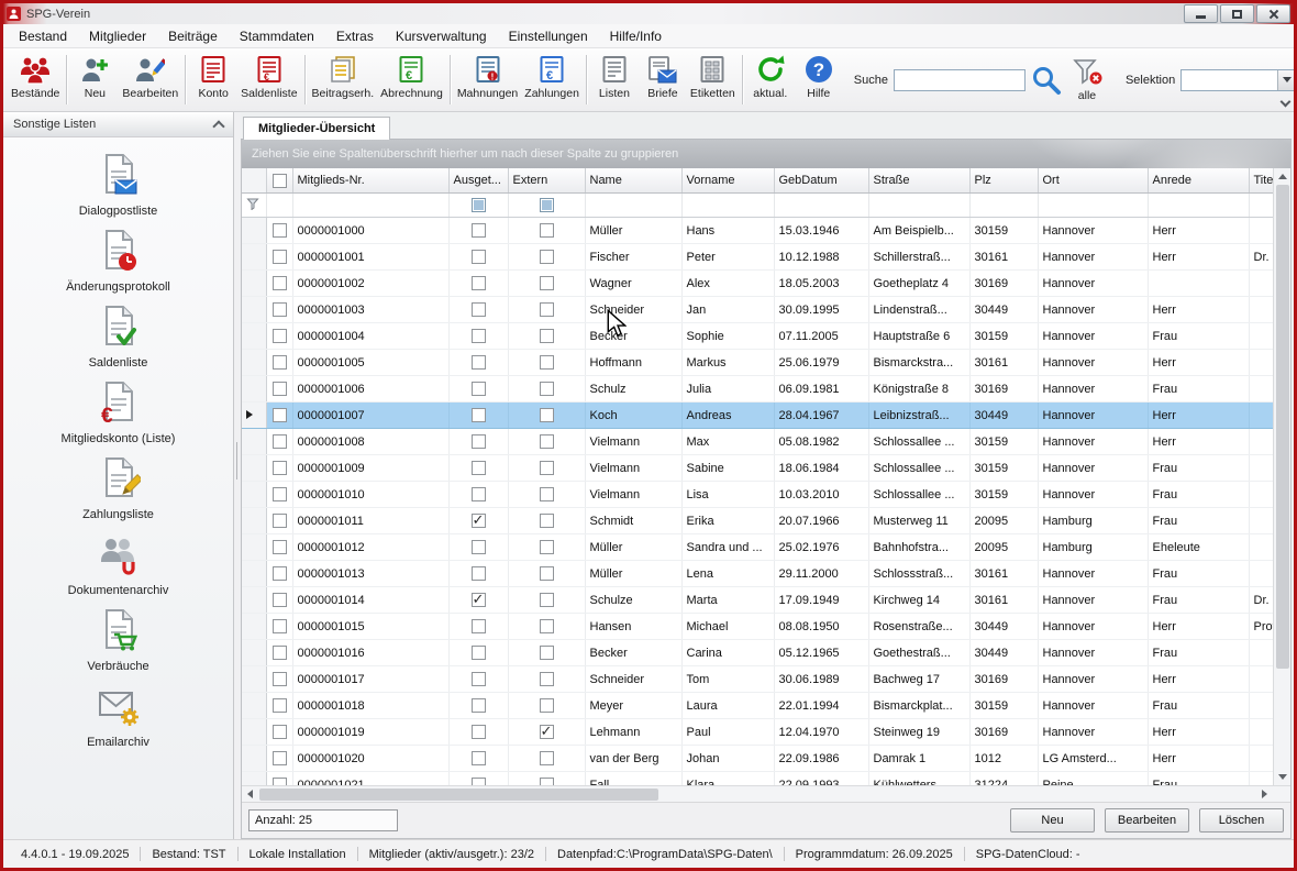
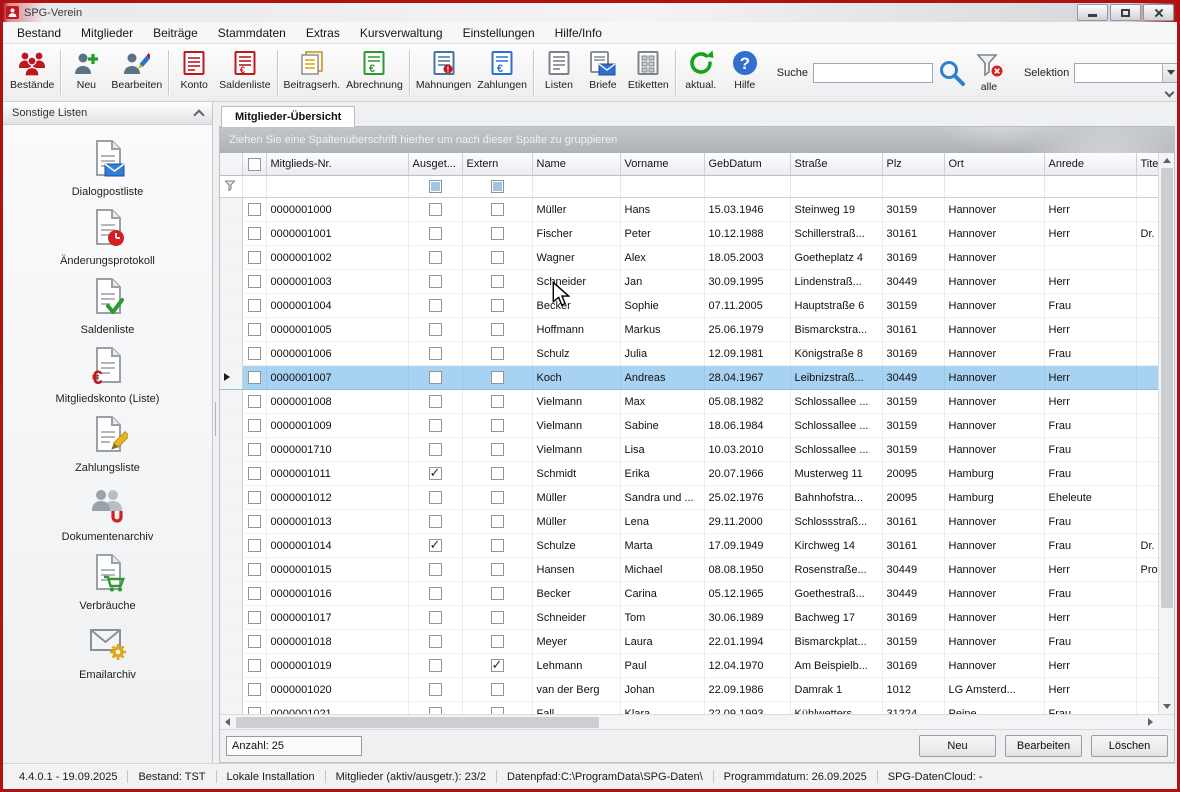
  SPG-Verein
  Bestand
  Mitglieder
  Beiträge
  Stammdaten
  Extras
  Kursverwaltung
  Einstellungen
  Hilfe/Info
  Bestände
  Neu
  Bearbeiten
  Konto
  €
  Saldenliste
  Beitragserh.
  €
  Abrechnung
  !
  Mahnungen
  €
  Zahlungen
  Listen
  Briefe
  Etiketten
  aktual.
  ?
  Hilfe
  Suche
  alle
  Selektion
  Sonstige Listen
  Dialogpostliste
  Änderungsprotokoll
  Saldenliste
  €
  Mitgliedskonto (Liste)
  Zahlungsliste
  Dokumentenarchiv
  Verbräuche
  Emailarchiv
  Mitglieder-Übersicht
  Ziehen Sie eine Spaltenüberschrift hierher um nach dieser Spalte zu gruppieren
  		Mitglieds-Nr.	Ausget...	Extern	Name	Vorname	GebDatum	Straße	Plz	Ort	Anrede	Tite
- 		0000001000			Müller	Hans	15.03.1946	Am Beispielb...	30159	Hannover	Herr
+ 		0000001000			Müller	Hans	15.03.1946	Steinweg 19	30159	Hannover	Herr
  		0000001001			Fischer	Peter	10.12.1988	Schillerstraß...	30161	Hannover	Herr	Dr.
  		0000001002			Wagner	Alex	18.05.2003	Goetheplatz 4	30169	Hannover
  		0000001003			Schneider	Jan	30.09.1995	Lindenstraß...	30449	Hannover	Herr
  		0000001004			Becker	Sophie	07.11.2005	Hauptstraße 6	30159	Hannover	Frau
  		0000001005			Hoffmann	Markus	25.06.1979	Bismarckstra...	30161	Hannover	Herr
- 		0000001006			Schulz	Julia	06.09.1981	Königstraße 8	30169	Hannover	Frau
+ 		0000001006			Schulz	Julia	12.09.1981	Königstraße 8	30169	Hannover	Frau
  		0000001007			Koch	Andreas	28.04.1967	Leibnizstraß...	30449	Hannover	Herr
  		0000001008			Vielmann	Max	05.08.1982	Schlossallee ...	30159	Hannover	Herr
  		0000001009			Vielmann	Sabine	18.06.1984	Schlossallee ...	30159	Hannover	Frau
- 		0000001010			Vielmann	Lisa	10.03.2010	Schlossallee ...	30159	Hannover	Frau
+ 		0000001710			Vielmann	Lisa	10.03.2010	Schlossallee ...	30159	Hannover	Frau
  		0000001011			Schmidt	Erika	20.07.1966	Musterweg 11	20095	Hamburg	Frau
  		0000001012			Müller	Sandra und ...	25.02.1976	Bahnhofstra...	20095	Hamburg	Eheleute
  		0000001013			Müller	Lena	29.11.2000	Schlossstraß...	30161	Hannover	Frau
  		0000001014			Schulze	Marta	17.09.1949	Kirchweg 14	30161	Hannover	Frau	Dr.
  		0000001015			Hansen	Michael	08.08.1950	Rosenstraße...	30449	Hannover	Herr	Pro
  		0000001016			Becker	Carina	05.12.1965	Goethestraß...	30449	Hannover	Frau
  		0000001017			Schneider	Tom	30.06.1989	Bachweg 17	30169	Hannover	Herr
  		0000001018			Meyer	Laura	22.01.1994	Bismarckplat...	30159	Hannover	Frau
- 		0000001019			Lehmann	Paul	12.04.1970	Steinweg 19	30169	Hannover	Herr
+ 		0000001019			Lehmann	Paul	12.04.1970	Am Beispielb...	30169	Hannover	Herr
  		0000001020			van der Berg	Johan	22.09.1986	Damrak 1	1012	LG Amsterd...	Herr
  		0000001021			Fall	Klara	22.09.1993	Kühlwetters...	31224	Peine	Frau
  Anzahl: 25
  Neu
  Bearbeiten
  Löschen
  4.4.0.1 - 19.09.2025
  Bestand: TST
  Lokale Installation
  Mitglieder (aktiv/ausgetr.): 23/2
  Datenpfad:C:\ProgramData\SPG-Daten\
  Programmdatum: 26.09.2025
  SPG-DatenCloud: -
